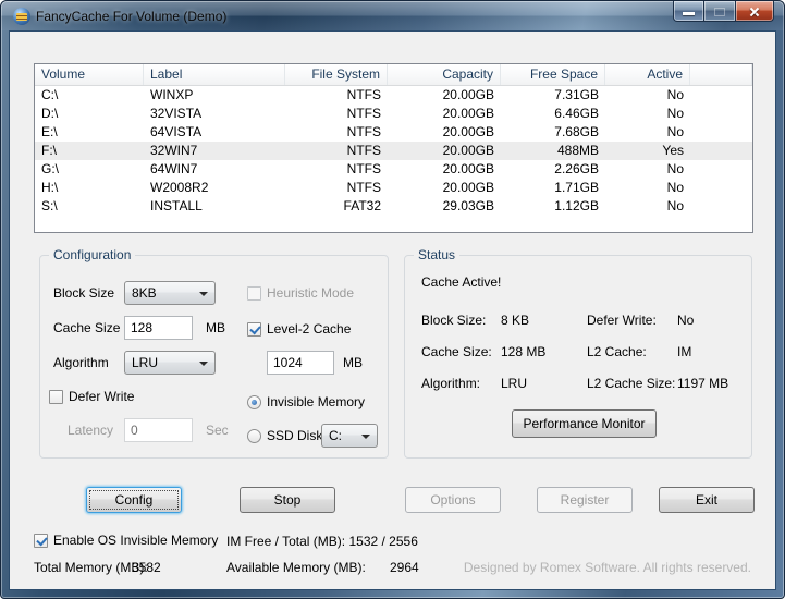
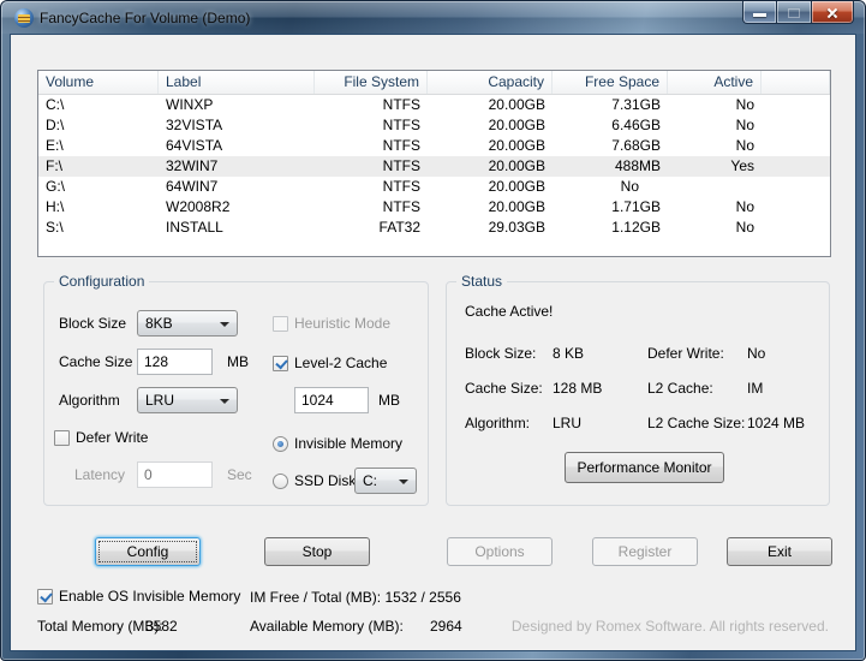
  FancyCache For Volume (Demo)
  Volume
  Label
  File System
  Capacity
  Free Space
  Active
  C:\
  WINXP
  NTFS
  20.00GB
  7.31GB
  No
  D:\
  32VISTA
  NTFS
  20.00GB
  6.46GB
  No
  E:\
  64VISTA
  NTFS
  20.00GB
  7.68GB
  No
  F:\
  32WIN7
  NTFS
  20.00GB
  488MB
  Yes
  G:\
  64WIN7
  NTFS
  20.00GB
- 2.26GB
  No
  H:\
  W2008R2
  NTFS
  20.00GB
  1.71GB
  No
  S:\
  INSTALL
  FAT32
  29.03GB
  1.12GB
  No
  Configuration
  Block Size
  8KB
  Heuristic Mode
  Cache Size
  128
  MB
  Level-2 Cache
  Algorithm
  LRU
  1024
  MB
  Defer Write
  Latency
  0
  Sec
  Invisible Memory
  SSD Disk
  C:
  Status
  Cache Active!
  Block Size:
  8 KB
  Defer Write:
  No
  Cache Size:
  128 MB
  L2 Cache:
  IM
  Algorithm:
  LRU
  L2 Cache Size:
- 1197 MB
+ 1024 MB
  Performance Monitor
  Config
  Stop
  Options
  Register
  Exit
  Enable OS Invisible Memory
  IM Free / Total (MB): 1532 / 2556
  Total Memory (MB):
  3582
  Available Memory (MB):
  2964
  Designed by Romex Software. All rights reserved.
